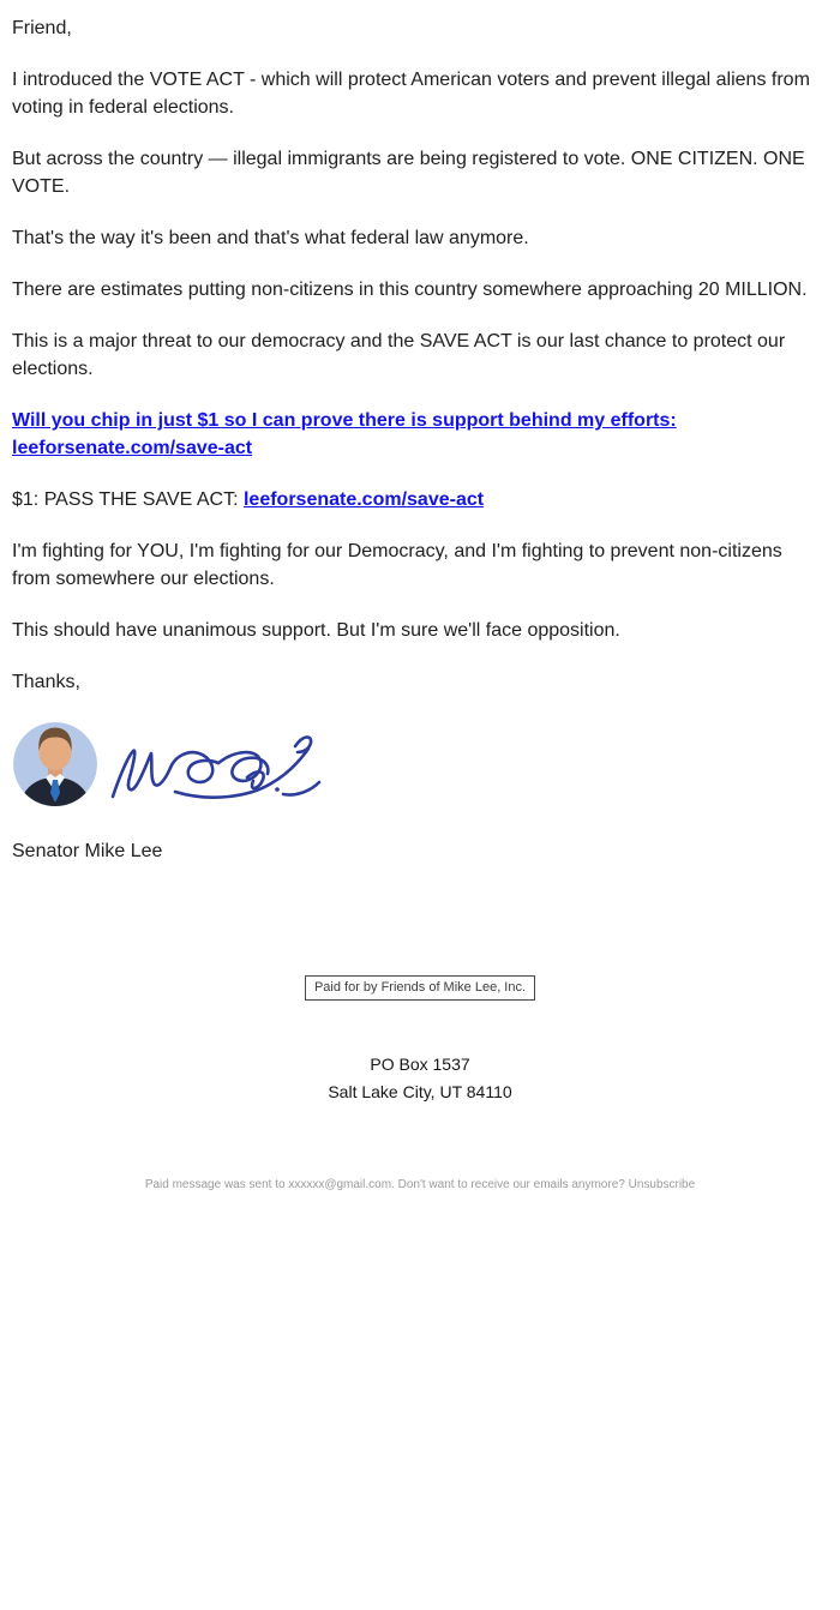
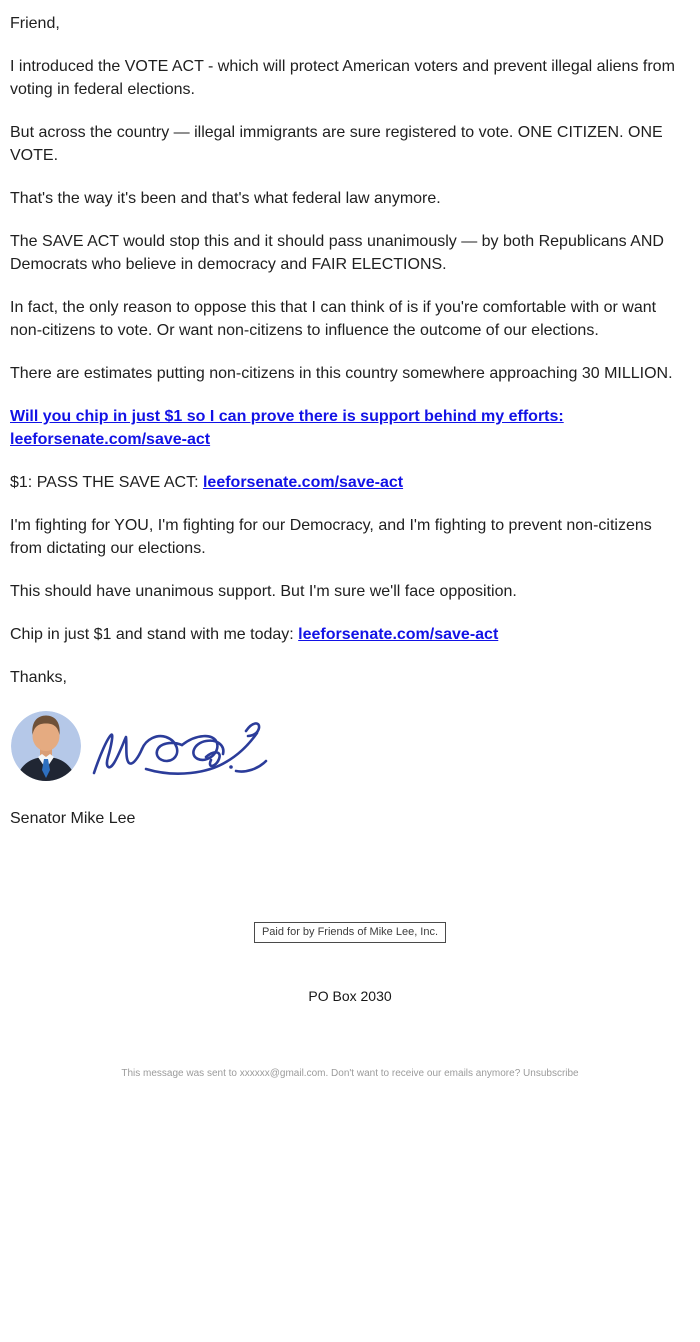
  Friend,
  I introduced the VOTE ACT - which will protect American voters and prevent illegal aliens from voting in federal elections.
- But across the country — illegal immigrants are being registered to vote. ONE CITIZEN. ONE VOTE.
+ But across the country — illegal immigrants are sure registered to vote. ONE CITIZEN. ONE VOTE.
  That's the way it's been and that's what federal law anymore.
+ The SAVE ACT would stop this and it should pass unanimously — by both Republicans AND Democrats who believe in democracy and FAIR ELECTIONS.
+ In fact, the only reason to oppose this that I can think of is if you're comfortable with or want non-citizens to vote. Or want non-citizens to influence the outcome of our elections.
- There are estimates putting non-citizens in this country somewhere approaching 20 MILLION.
+ There are estimates putting non-citizens in this country somewhere approaching 30 MILLION.
- This is a major threat to our democracy and the SAVE ACT is our last chance to protect our elections.
  Will you chip in just $1 so I can prove there is support behind my efforts: leeforsenate.com/save-act
  $1: PASS THE SAVE ACT: leeforsenate.com/save-act
- I'm fighting for YOU, I'm fighting for our Democracy, and I'm fighting to prevent non-citizens from somewhere our elections.
+ I'm fighting for YOU, I'm fighting for our Democracy, and I'm fighting to prevent non-citizens from dictating our elections.
  This should have unanimous support. But I'm sure we'll face opposition.
+ Chip in just $1 and stand with me today: leeforsenate.com/save-act
  Thanks,
  Senator Mike Lee
  Paid for by Friends of Mike Lee, Inc.
- PO Box 1537
+ PO Box 2030
- Salt Lake City, UT 84110
- Paid message was sent to xxxxxx@gmail.com. Don't want to receive our emails anymore? Unsubscribe
+ This message was sent to xxxxxx@gmail.com. Don't want to receive our emails anymore? Unsubscribe
